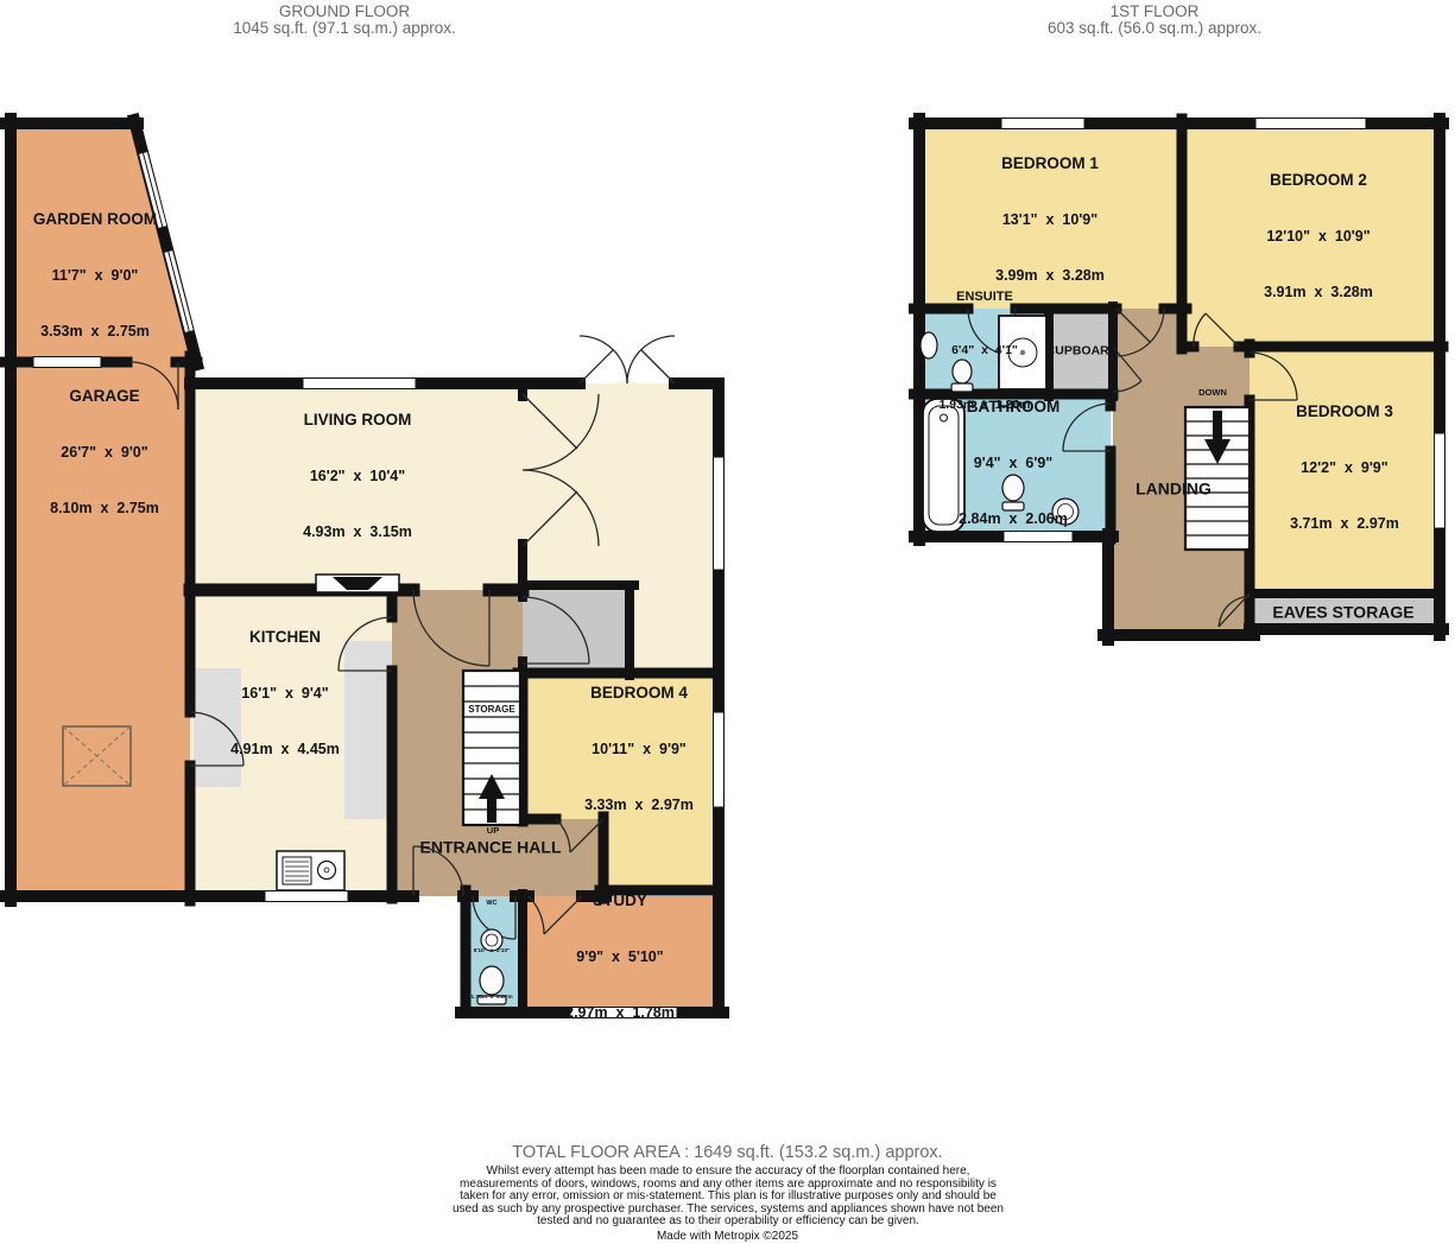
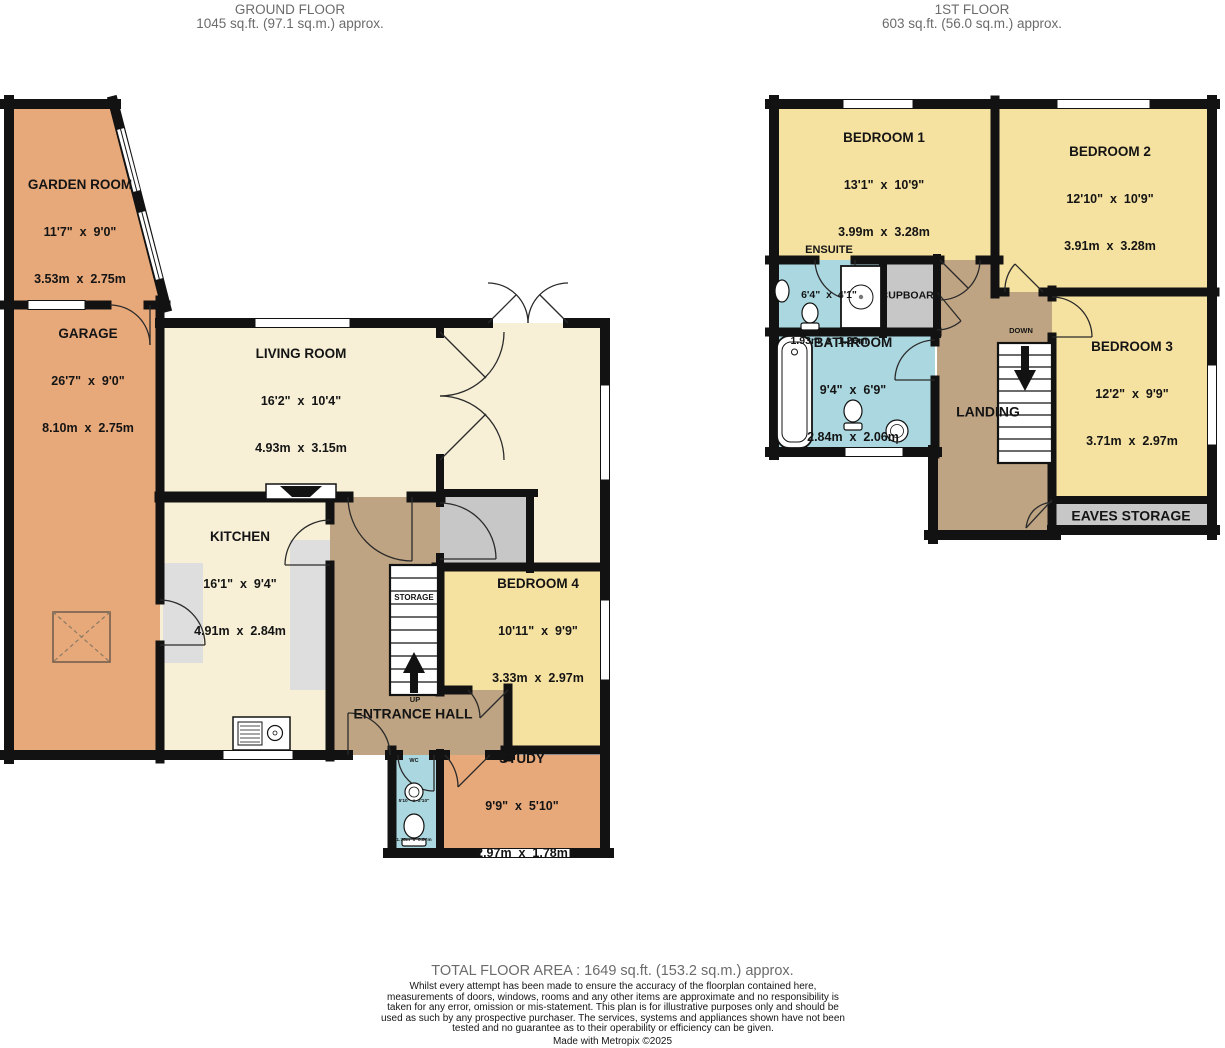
  GROUND FLOOR
  1045 sq.ft. (97.1 sq.m.) approx.
  1ST FLOOR
  603 sq.ft. (56.0 sq.m.) approx.
  GARDEN ROOM
  11'7" x 9'0"
  3.53m x 2.75m
  GARAGE
  26'7" x 9'0"
  8.10m x 2.75m
  LIVING ROOM
  16'2" x 10'4"
  4.93m x 3.15m
  KITCHEN
  16'1" x 9'4"
- 4.91m x 4.45m
+ 4.91m x 2.84m
  BEDROOM 4
  10'11" x 9'9"
  3.33m x 2.97m
  UP
  ENTRANCE HALL
  STORAGE
  STUDY
  9'9" x 5'10"
  2.97m x 1.78m
  BEDROOM 1
  13'1" x 10'9"
  3.99m x 3.28m
  BEDROOM 2
  12'10" x 10'9"
  3.91m x 3.28m
  ENSUITE
  6'4" x 4'1"
  1.93m x 1.26m
  CUPBOARD
  BATHROOM
  9'4" x 6'9"
  2.84m x 2.06m
  DOWN
  LANDING
  BEDROOM 3
  12'2" x 9'9"
  3.71m x 2.97m
  EAVES STORAGE
  TOTAL FLOOR AREA : 1649 sq.ft. (153.2 sq.m.) approx.
  Whilst every attempt has been made to ensure the accuracy of the floorplan contained here, measurements of doors, windows, rooms and any other items are approximate and no responsibility is taken for any error, omission or mis-statement. This plan is for illustrative purposes only and should be used as such by any prospective purchaser. The services, systems and appliances shown have not been tested and no guarantee as to their operability or efficiency can be given.
  Made with Metropix ©2025
